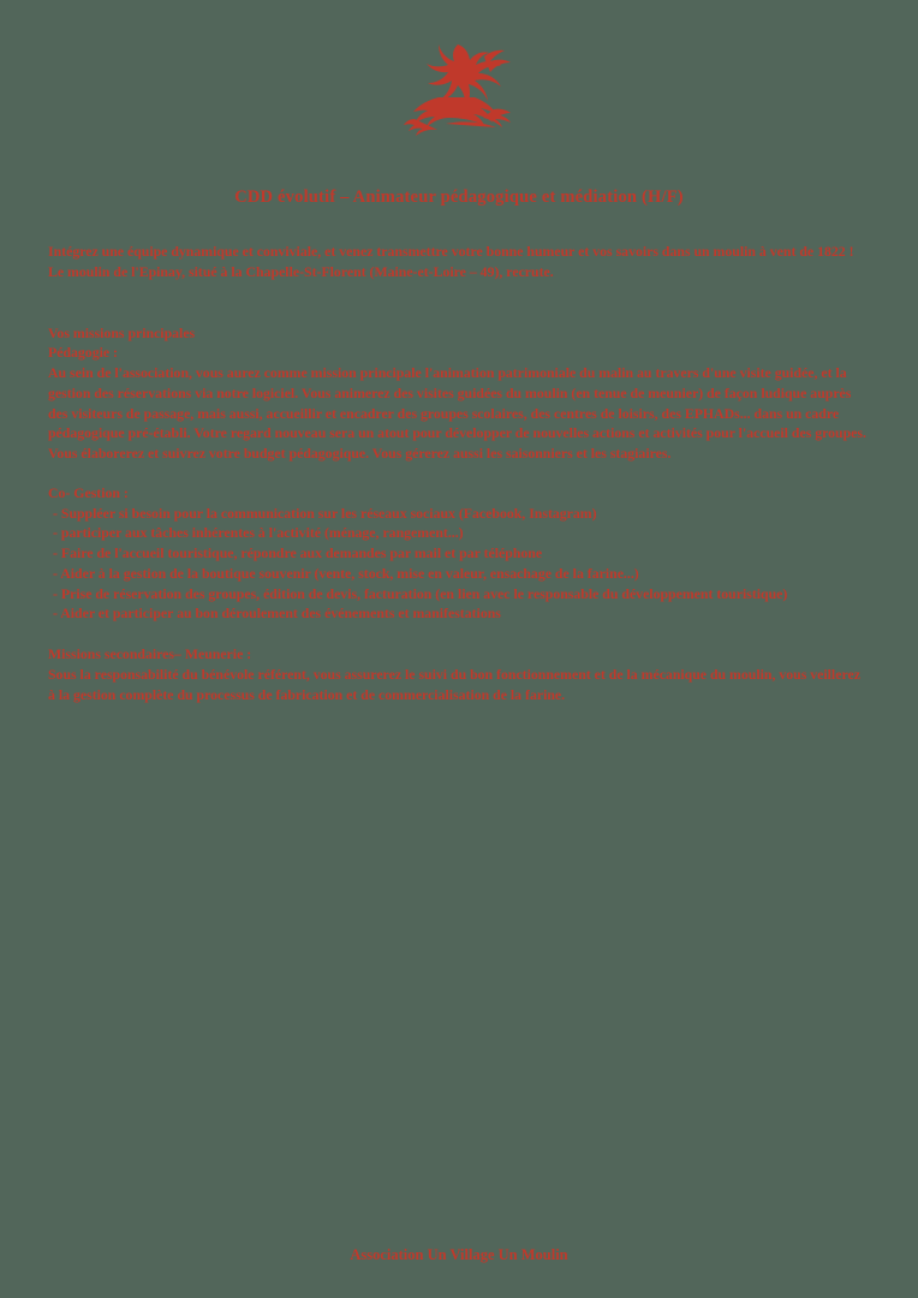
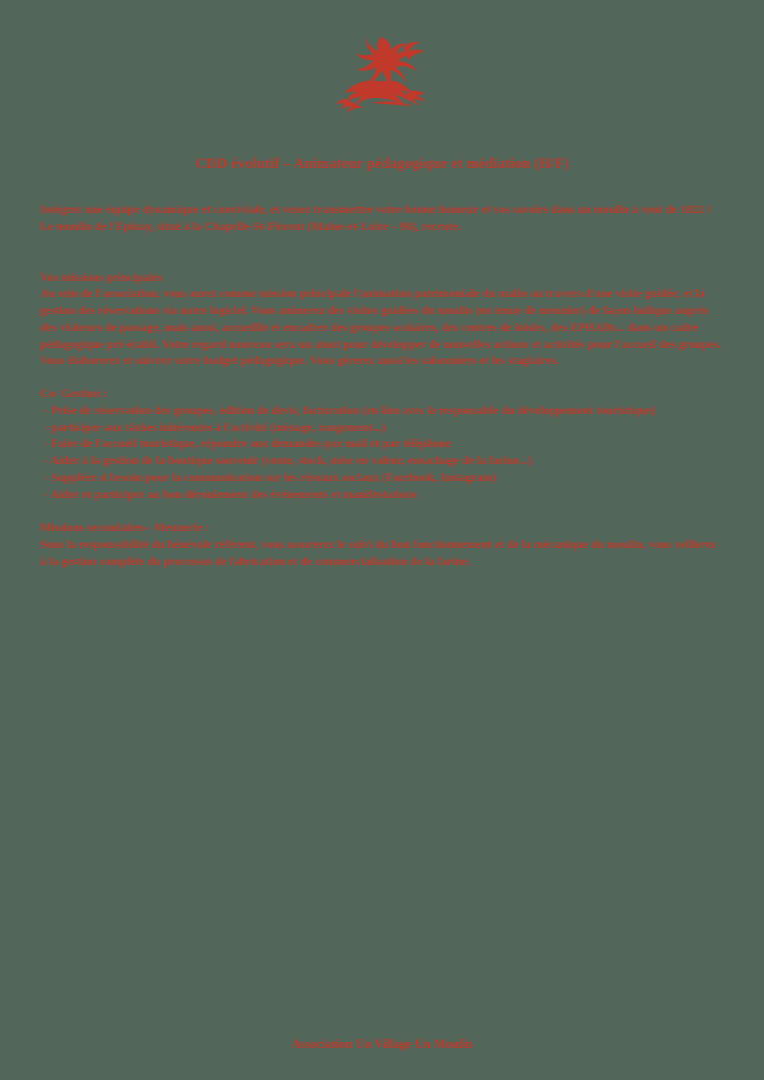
  CDD évolutif – Animateur pédagogique et médiation (H/F)
  Intégrez une équipe dynamique et conviviale, et venez transmettre votre bonne humeur et vos savoirs dans un moulin à vent de 1822 !
- Le moulin de l'Epinay, situé à la Chapelle-St-Florent (Maine-et-Loire – 49), recrute.
+ Le moulin de l'Epinay, situé à la Chapelle-St-Florent (Maine-et-Loire – 90), recrute.
  Vos missions principales
- Pédagogie :
  Au sein de l'association, vous aurez comme mission principale l'animation patrimoniale du malin au travers d'une visite guidée, et la gestion des réservations via notre logiciel. Vous animerez des visites guidées du moulin (en tenue de meunier) de façon ludique auprès des visiteurs de passage, mais aussi, accueillir et encadrer des groupes scolaires, des centres de loisirs, des EPHADs... dans un cadre pédagogique pré-établi. Votre regard nouveau sera un atout pour développer de nouvelles actions et activités pour l'accueil des groupes.
  Vous élaborerez et suivrez votre budget pédagogique. Vous gérerez aussi les saisonniers et les stagiaires.
  Co- Gestion :
- - Suppléer si besoin pour la communication sur les réseaux sociaux (Facebook, Instagram)
+ - Prise de réservation des groupes, édition de devis, facturation (en lien avec le responsable du développement touristique)
  - participer aux tâches inhérentes à l'activité (ménage, rangement...)
  - Faire de l'accueil touristique, répondre aux demandes par mail et par téléphone
  - Aider à la gestion de la boutique souvenir (vente, stock, mise en valeur, ensachage de la farine...)
- - Prise de réservation des groupes, édition de devis, facturation (en lien avec le responsable du développement touristique)
+ - Suppléer si besoin pour la communication sur les réseaux sociaux (Facebook, Instagram)
  - Aider et participer au bon déroulement des événements et manifestations
  Missions secondaires– Meunerie :
  Sous la responsabilité du bénévole référent, vous assurerez le suivi du bon fonctionnement et de la mécanique du moulin, vous veillerez à la gestion complète du processus de fabrication et de commercialisation de la farine.
  Association Un Village Un Moulin
